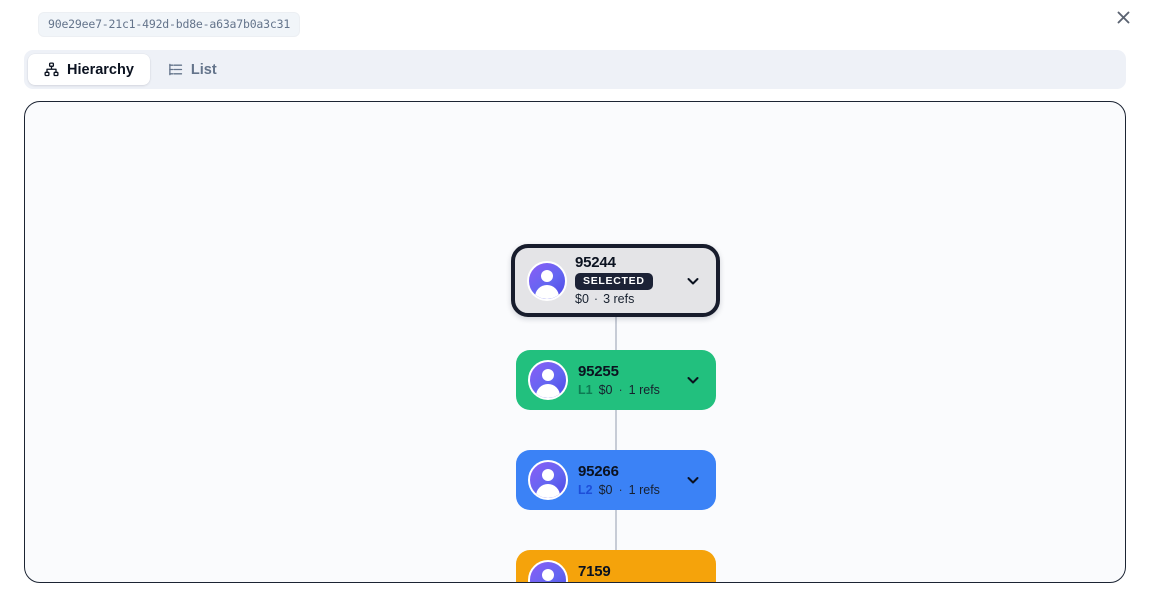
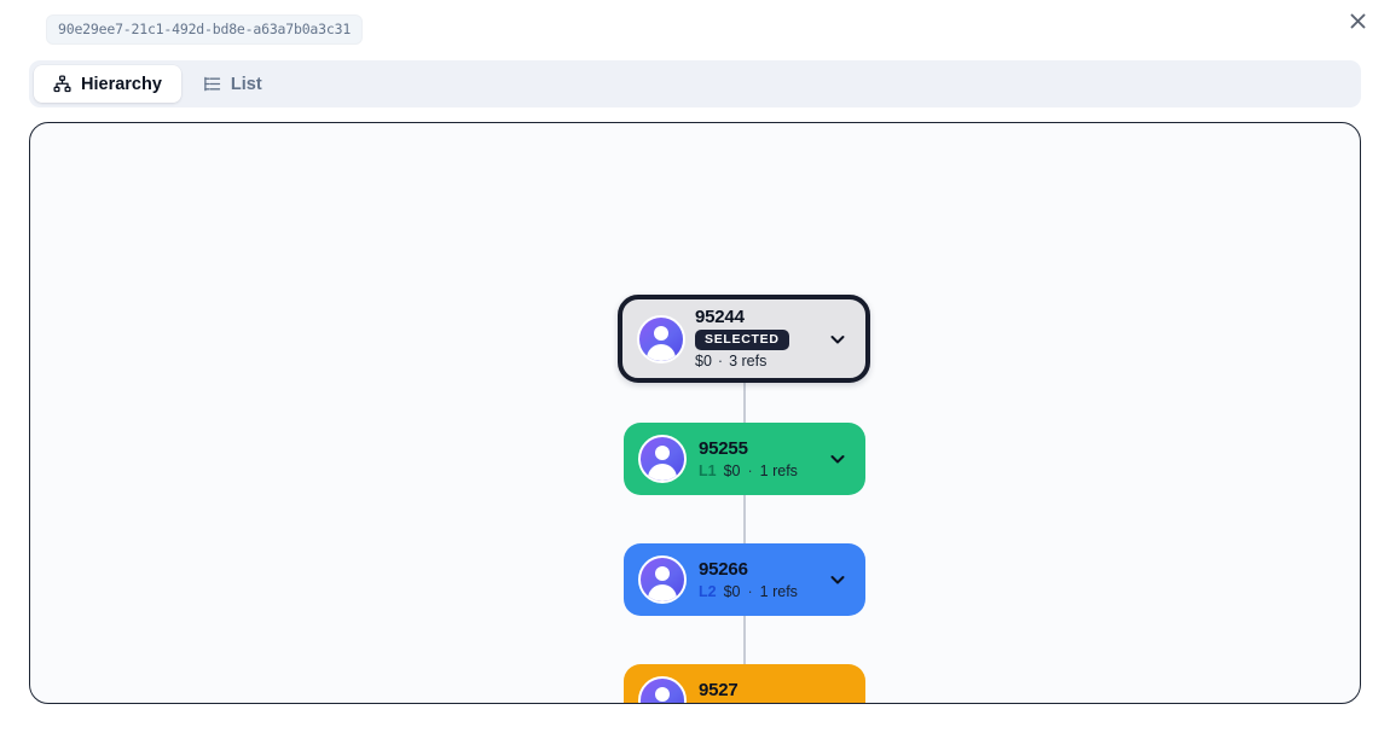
  90e29ee7-21c1-492d-bd8e-a63a7b0a3c31
  Hierarchy
  List
  95244
  SELECTED
  $0
  ·
  3 refs
  95255
  L1
  $0
  ·
  1 refs
  95266
  L2
  $0
  ·
  1 refs
- 7159
+ 9527
